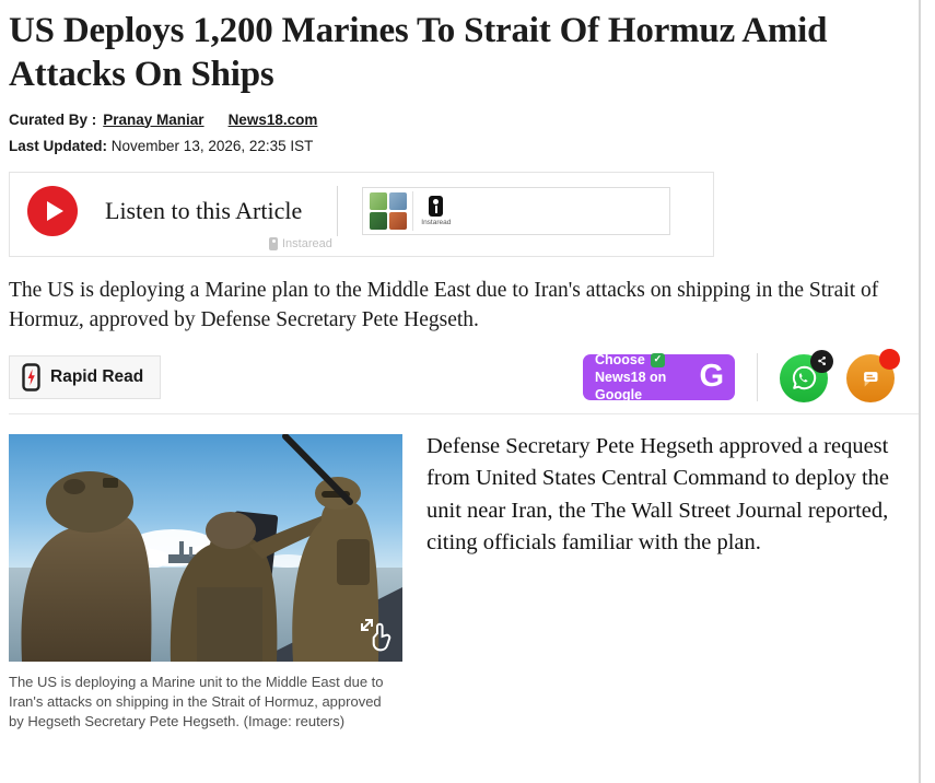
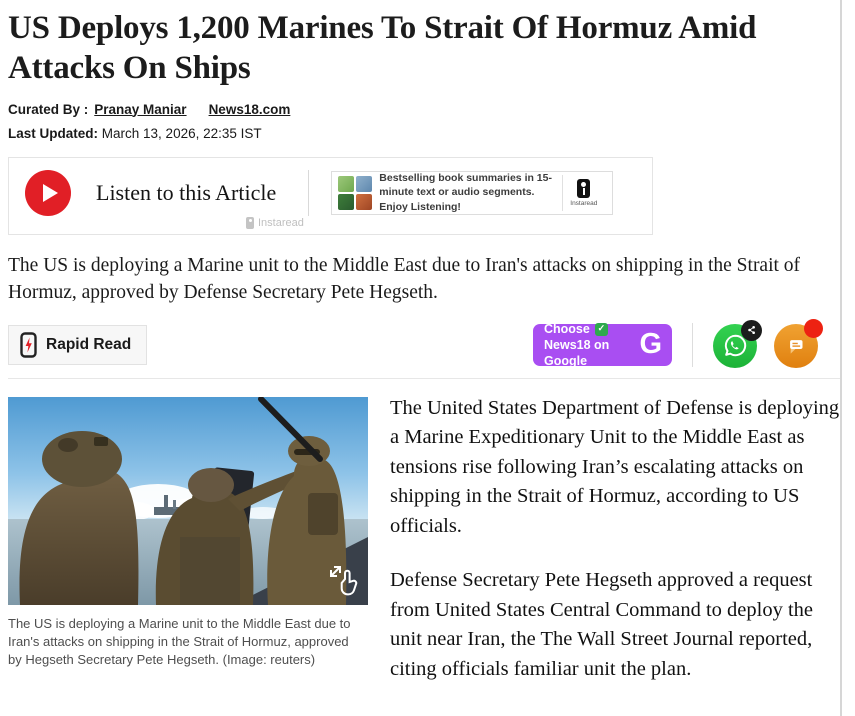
  US Deploys 1,200 Marines To Strait Of Hormuz Amid Attacks On Ships
  Curated By : Pranay Maniar News18.com
- Last Updated: November 13, 2026, 22:35 IST
+ Last Updated: March 13, 2026, 22:35 IST
  Listen to this Article
+ Bestselling book summaries in 15-minute text or audio segments. Enjoy Listening!
  Instaread
- The US is deploying a Marine plan to the Middle East due to Iran's attacks on shipping in the Strait of Hormuz, approved by Defense Secretary Pete Hegseth.
+ The US is deploying a Marine unit to the Middle East due to Iran's attacks on shipping in the Strait of Hormuz, approved by Defense Secretary Pete Hegseth.
  Rapid Read
  Choose ✓
  News18 on Google
  G
  The US is deploying a Marine unit to the Middle East due to Iran's attacks on shipping in the Strait of Hormuz, approved by Hegseth Secretary Pete Hegseth. (Image: reuters)
+ The United States Department of Defense is deploying a Marine Expeditionary Unit to the Middle East as tensions rise following Iran’s escalating attacks on shipping in the Strait of Hormuz, according to US officials.
- Defense Secretary Pete Hegseth approved a request from United States Central Command to deploy the unit near Iran, the The Wall Street Journal reported, citing officials familiar with the plan.
+ Defense Secretary Pete Hegseth approved a request from United States Central Command to deploy the unit near Iran, the The Wall Street Journal reported, citing officials familiar unit the plan.
